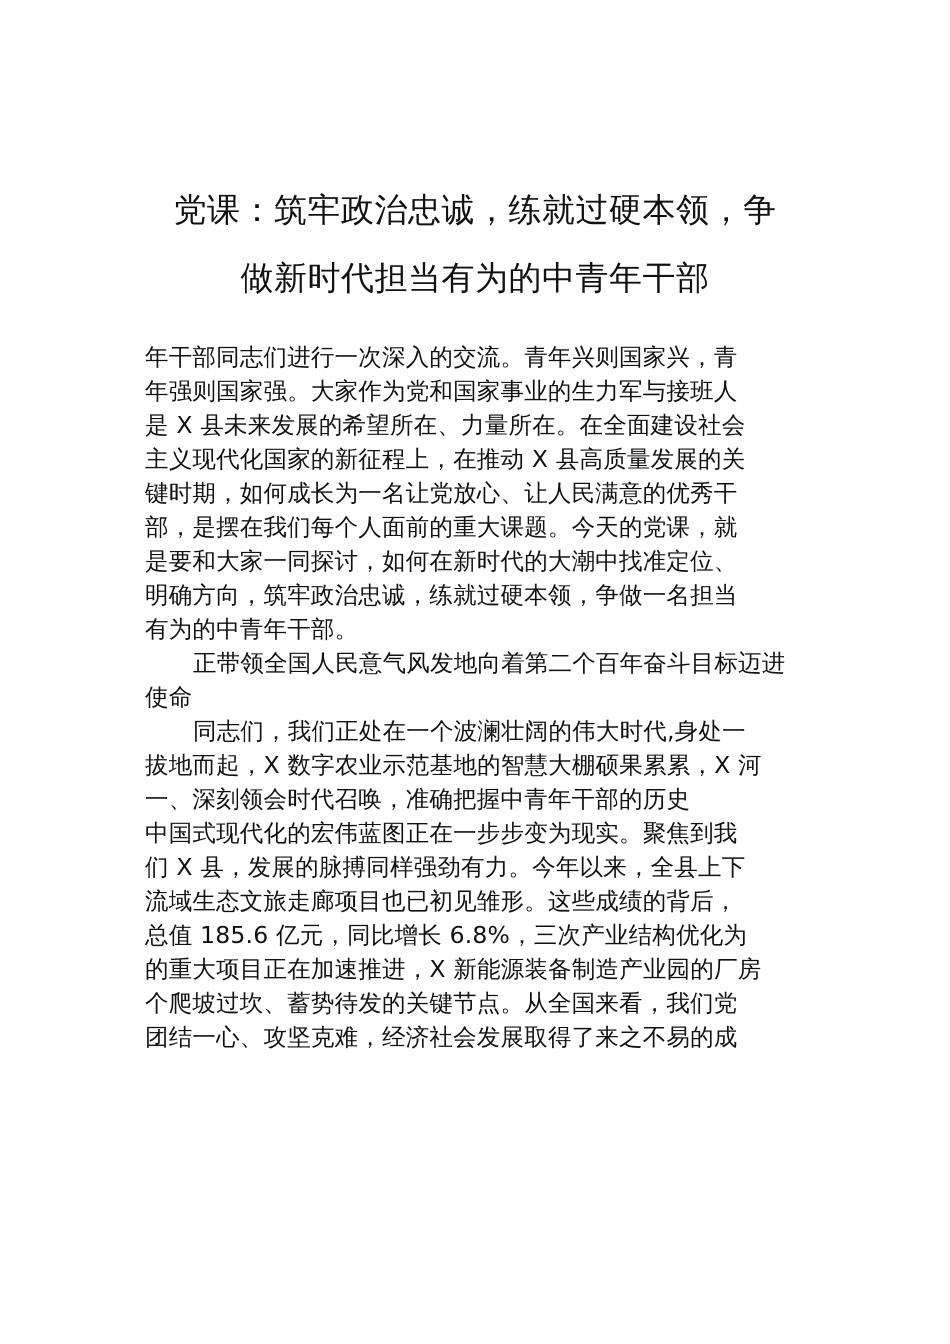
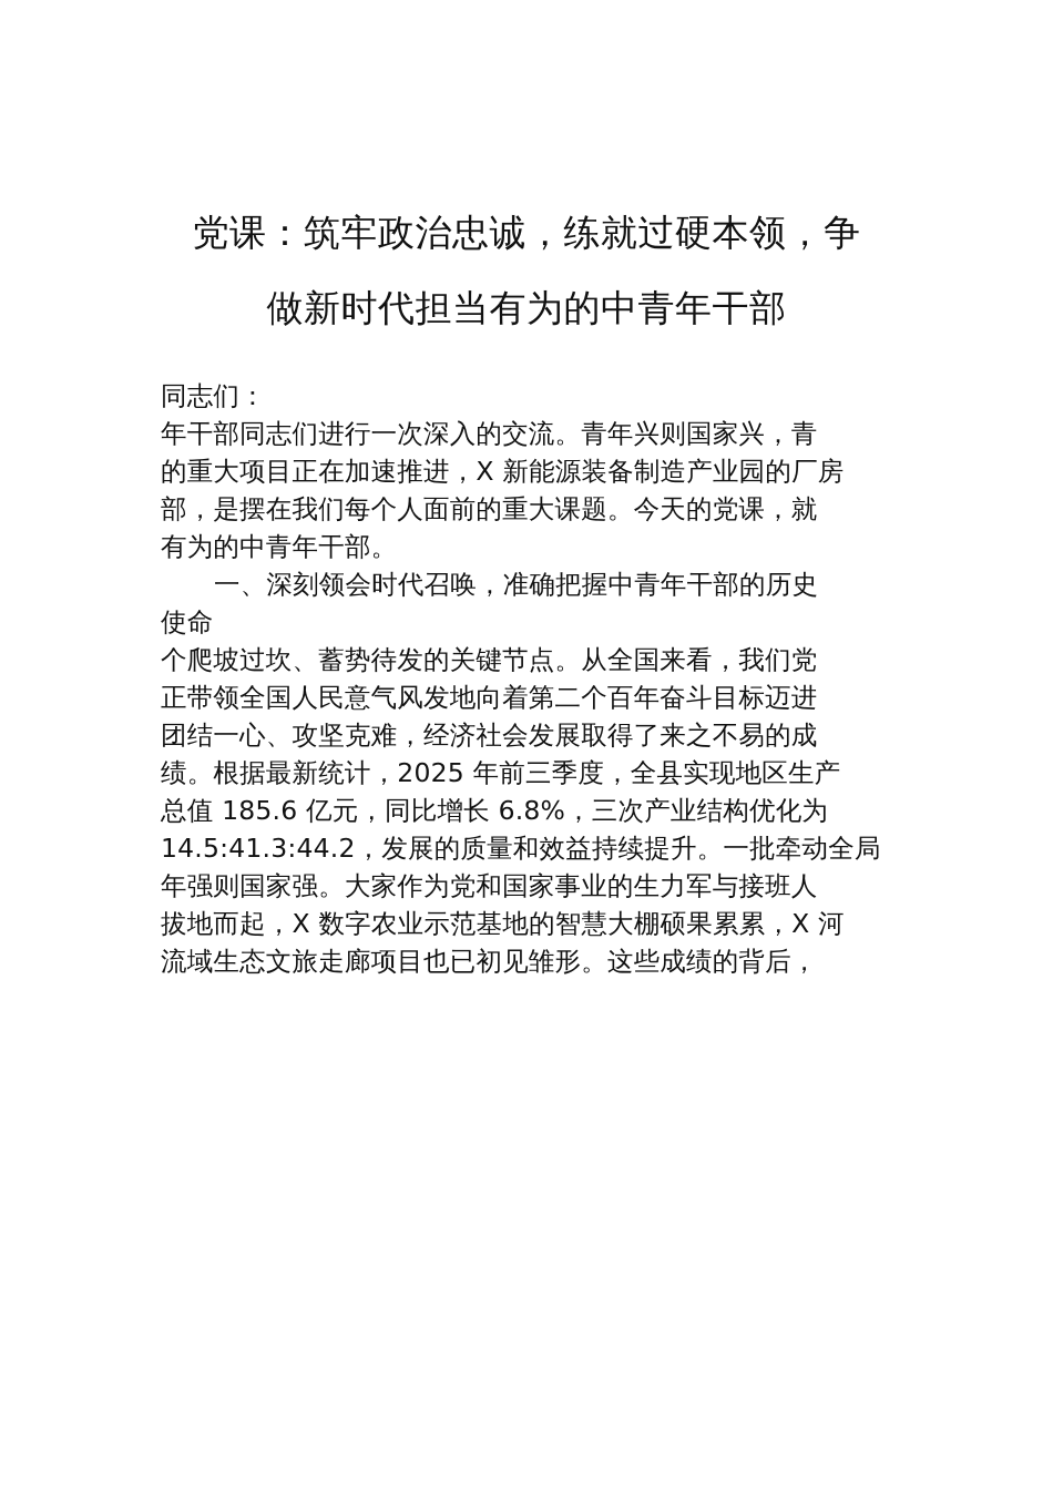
  党课：筑牢政治忠诚，练就过硬本领，争
  做新时代担当有为的中青年干部
+ 同志们：
  年干部同志们进行一次深入的交流。青年兴则国家兴，青
- 年强则国家强。大家作为党和国家事业的生力军与接班人
+ 的重大项目正在加速推进，X 新能源装备制造产业园的厂房
- 是 X 县未来发展的希望所在、力量所在。在全面建设社会
- 主义现代化国家的新征程上，在推动 X 县高质量发展的关
- 键时期，如何成长为一名让党放心、让人民满意的优秀干
  部，是摆在我们每个人面前的重大课题。今天的党课，就
- 是要和大家一同探讨，如何在新时代的大潮中找准定位、
- 明确方向，筑牢政治忠诚，练就过硬本领，争做一名担当
  有为的中青年干部。
- 正带领全国人民意气风发地向着第二个百年奋斗目标迈进
+ 一、深刻领会时代召唤，准确把握中青年干部的历史
  使命
- 同志们，我们正处在一个波澜壮阔的伟大时代,身处一
- 拔地而起，X 数字农业示范基地的智慧大棚硕果累累，X 河
+ 个爬坡过坎、蓄势待发的关键节点。从全国来看，我们党
- 一、深刻领会时代召唤，准确把握中青年干部的历史
+ 正带领全国人民意气风发地向着第二个百年奋斗目标迈进
- 中国式现代化的宏伟蓝图正在一步步变为现实。聚焦到我
- 们 X 县，发展的脉搏同样强劲有力。今年以来，全县上下
- 流域生态文旅走廊项目也已初见雏形。这些成绩的背后，
+ 团结一心、攻坚克难，经济社会发展取得了来之不易的成
+ 绩。根据最新统计，2025 年前三季度，全县实现地区生产
  总值 185.6 亿元，同比增长 6.8%，三次产业结构优化为
+ 14.5:41.3:44.2，发展的质量和效益持续提升。一批牵动全局
- 的重大项目正在加速推进，X 新能源装备制造产业园的厂房
+ 年强则国家强。大家作为党和国家事业的生力军与接班人
- 个爬坡过坎、蓄势待发的关键节点。从全国来看，我们党
+ 拔地而起，X 数字农业示范基地的智慧大棚硕果累累，X 河
- 团结一心、攻坚克难，经济社会发展取得了来之不易的成
+ 流域生态文旅走廊项目也已初见雏形。这些成绩的背后，
